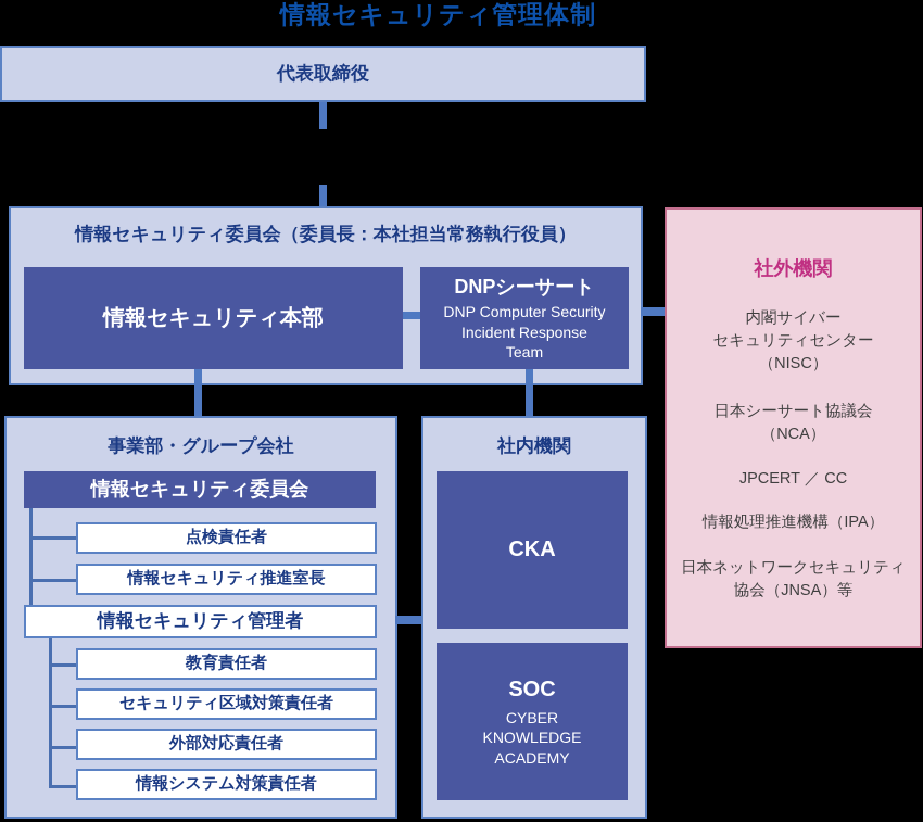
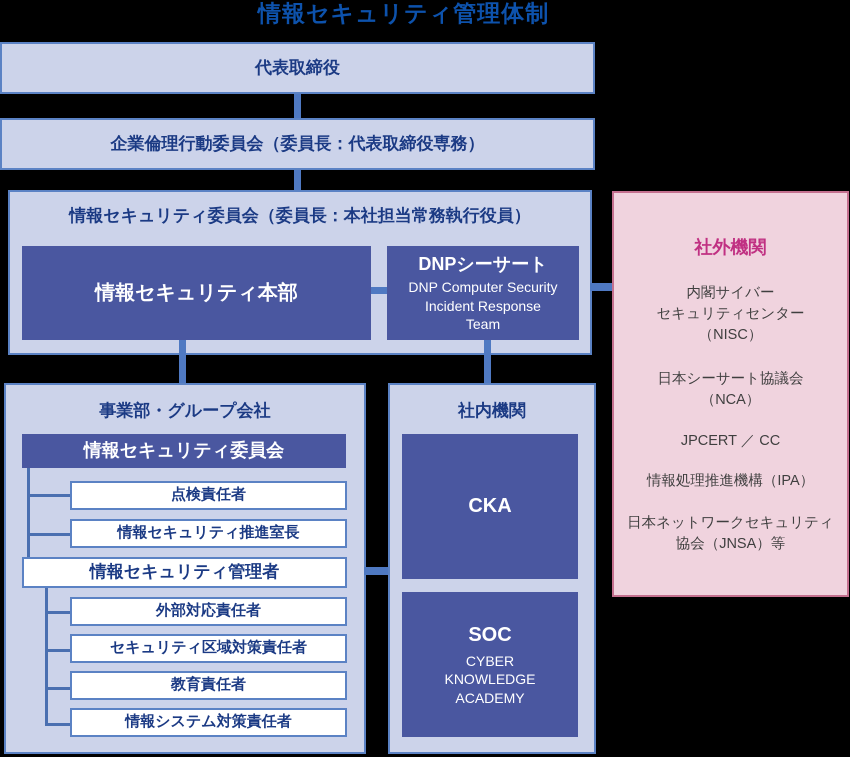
  情報セキュリティ管理体制
  代表取締役
+ 企業倫理行動委員会（委員長：代表取締役専務）
  情報セキュリティ委員会（委員長：本社担当常務執行役員）
  情報セキュリティ本部
  DNPシーサート
  DNP Computer Security
  Incident Response
  Team
  事業部・グループ会社
  情報セキュリティ委員会
  点検責任者
  情報セキュリティ推進室長
  情報セキュリティ管理者
- 教育責任者
+ 外部対応責任者
  セキュリティ区域対策責任者
- 外部対応責任者
+ 教育責任者
  情報システム対策責任者
  社内機関
  CKA
  SOC
  CYBER
  KNOWLEDGE
  ACADEMY
  社外機関
  内閣サイバー
  セキュリティセンター
  （NISC）
  日本シーサート協議会
  （NCA）
  JPCERT ／ CC
  情報処理推進機構（IPA）
  日本ネットワークセキュリティ
  協会（JNSA）等
